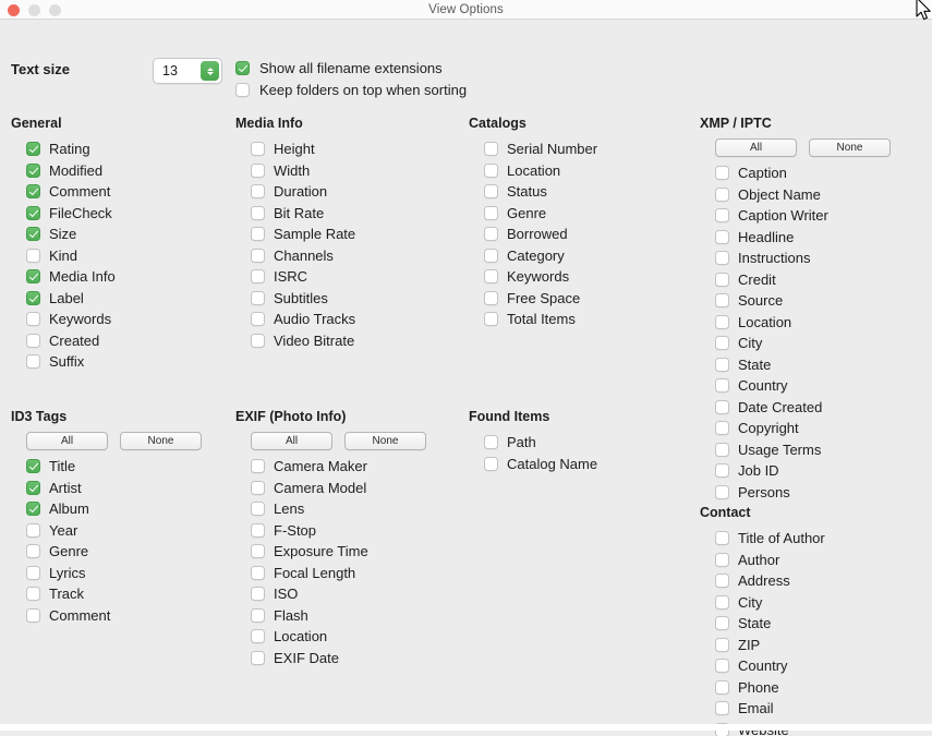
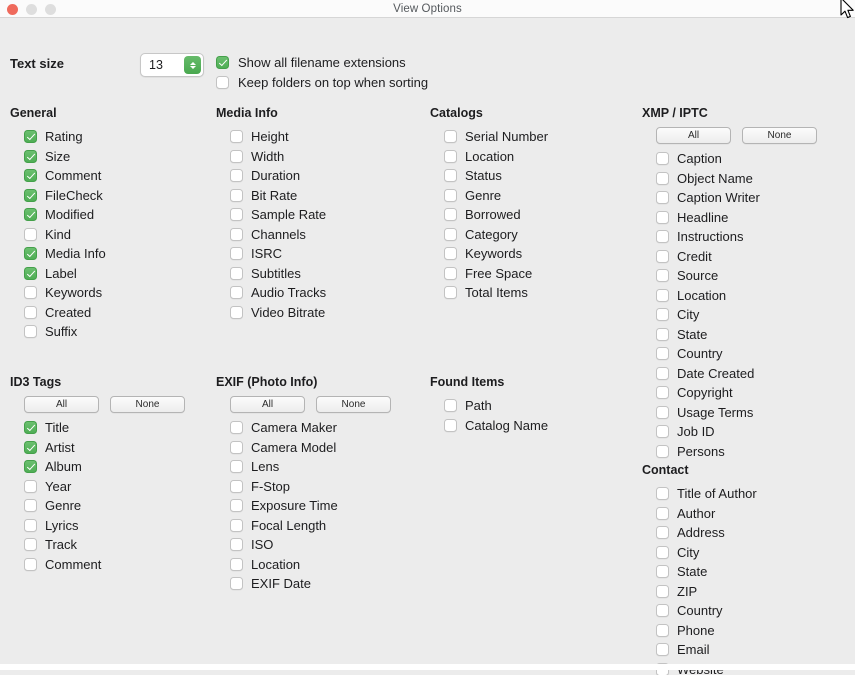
  View Options
  Text size
  13
  Show all filename extensions
  Keep folders on top when sorting
  General
  Rating
- Modified
+ Size
  Comment
  FileCheck
- Size
+ Modified
  Kind
  Media Info
  Label
  Keywords
  Created
  Suffix
  ID3 Tags
  All
  None
  Title
  Artist
  Album
  Year
  Genre
  Lyrics
  Track
  Comment
  Media Info
  Height
  Width
  Duration
  Bit Rate
  Sample Rate
  Channels
  ISRC
  Subtitles
  Audio Tracks
  Video Bitrate
  EXIF (Photo Info)
  All
  None
  Camera Maker
  Camera Model
  Lens
  F-Stop
  Exposure Time
  Focal Length
  ISO
- Flash
  Location
  EXIF Date
  Catalogs
  Serial Number
  Location
  Status
  Genre
  Borrowed
  Category
  Keywords
  Free Space
  Total Items
  Found Items
  Path
  Catalog Name
  XMP / IPTC
  All
  None
  Caption
  Object Name
  Caption Writer
  Headline
  Instructions
  Credit
  Source
  Location
  City
  State
  Country
  Date Created
  Copyright
  Usage Terms
  Job ID
  Persons
  Contact
  Title of Author
  Author
  Address
  City
  State
  ZIP
  Country
  Phone
  Email
